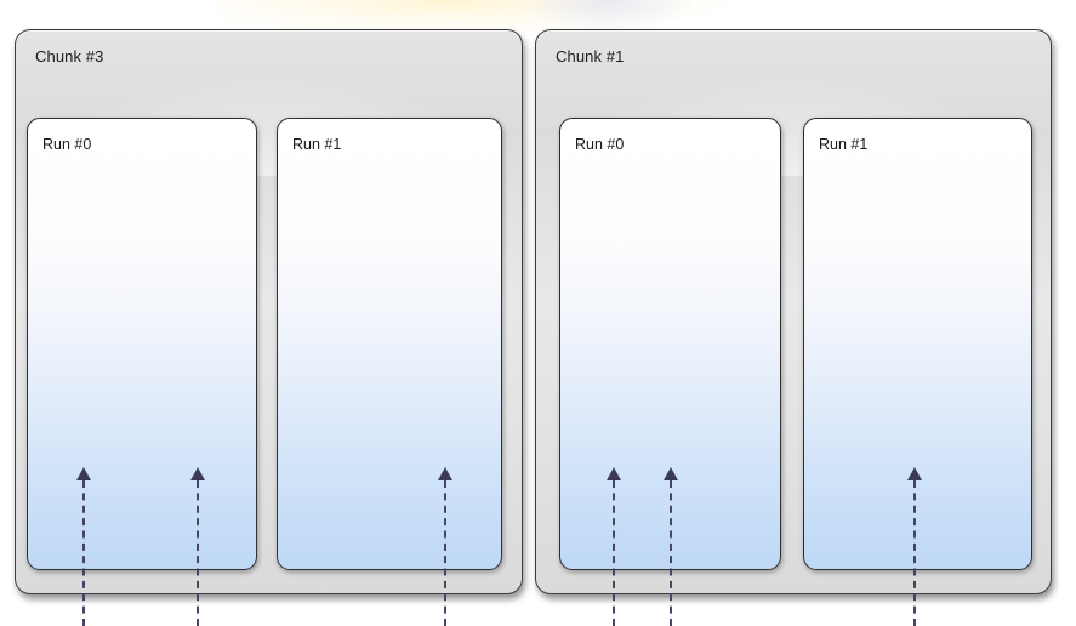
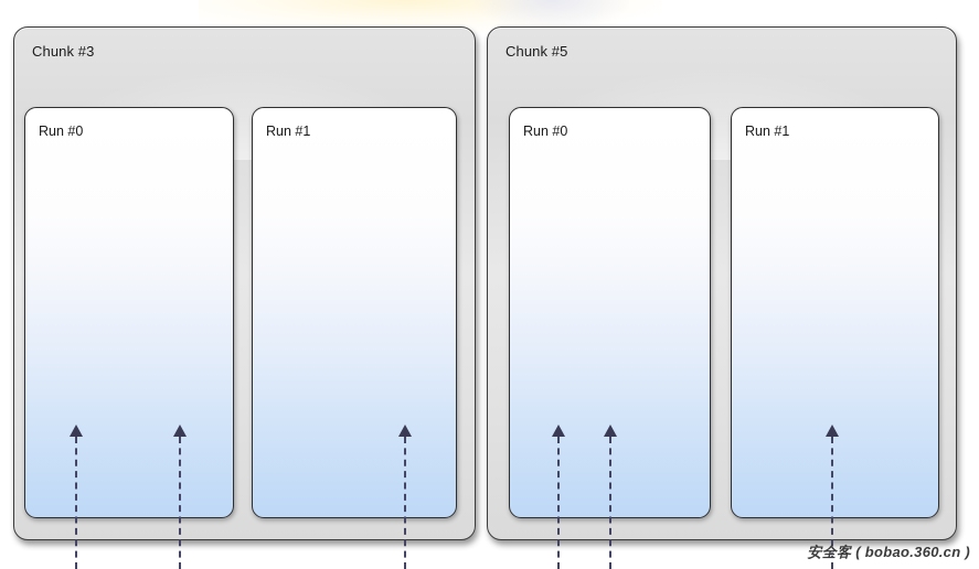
  Chunk #3
  Run #0
  Run #1
- Chunk #1
+ Chunk #5
  Run #0
  Run #1
+ 安全客 ( bobao.360.cn )
